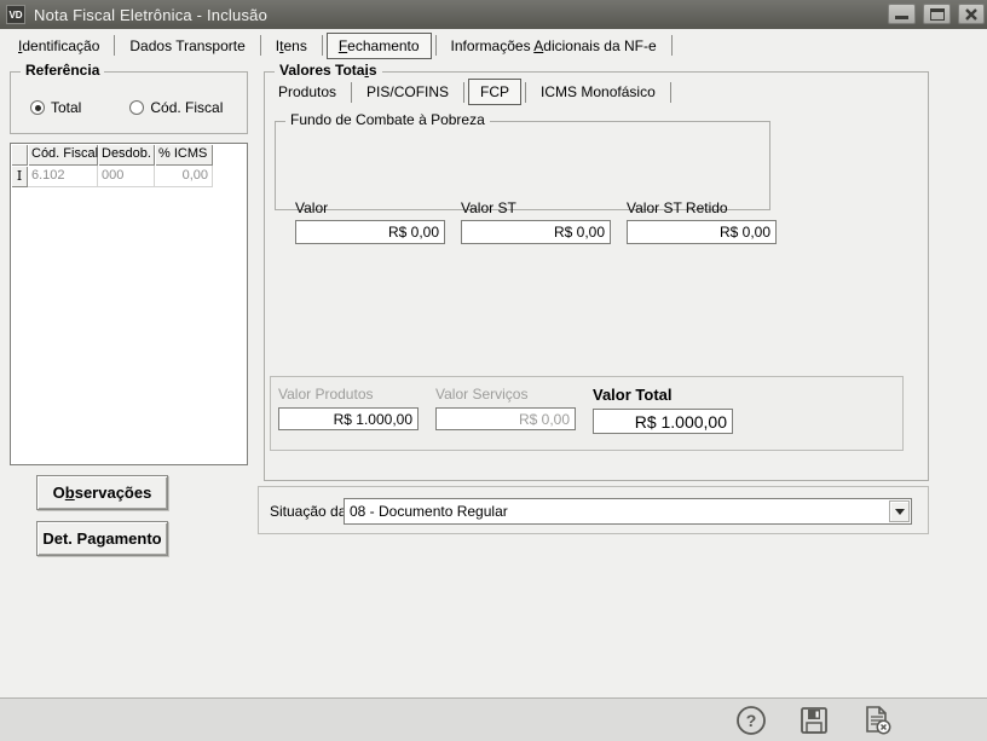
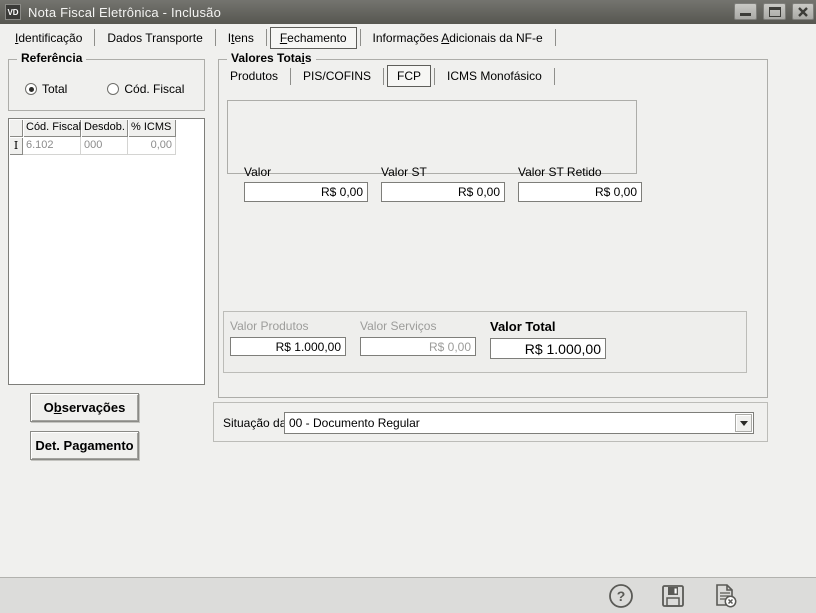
  VD
  Nota Fiscal Eletrônica - Inclusão
  Identificação
  Dados Transporte
  Itens
  Fechamento
  Informações Adicionais da NF-e
  Referência
  Total
  Cód. Fiscal
  Cód. Fiscal
  Desdob.
  % ICMS
  I
  6.102
  000
  0,00
  Observações
  Det. Pagamento
  Valores Totais
  Produtos
  PIS/COFINS
  FCP
  ICMS Monofásico
- Fundo de Combate à Pobreza
  Valor
  R$ 0,00
  Valor ST
  R$ 0,00
  Valor ST Retido
  R$ 0,00
  Valor Produtos
  R$ 1.000,00
  Valor Serviços
  R$ 0,00
  Valor Total
  R$ 1.000,00
- 08 - Documento Regular
+ 00 - Documento Regular
  ?
